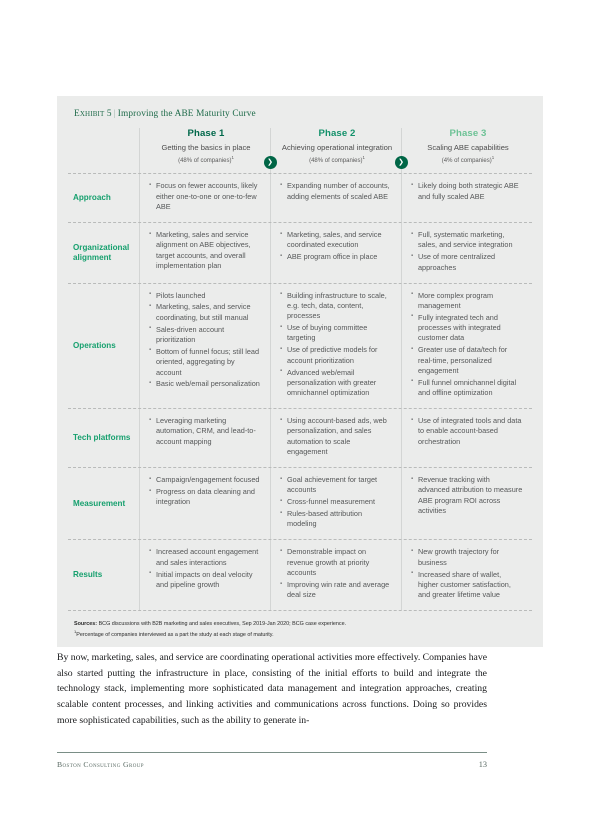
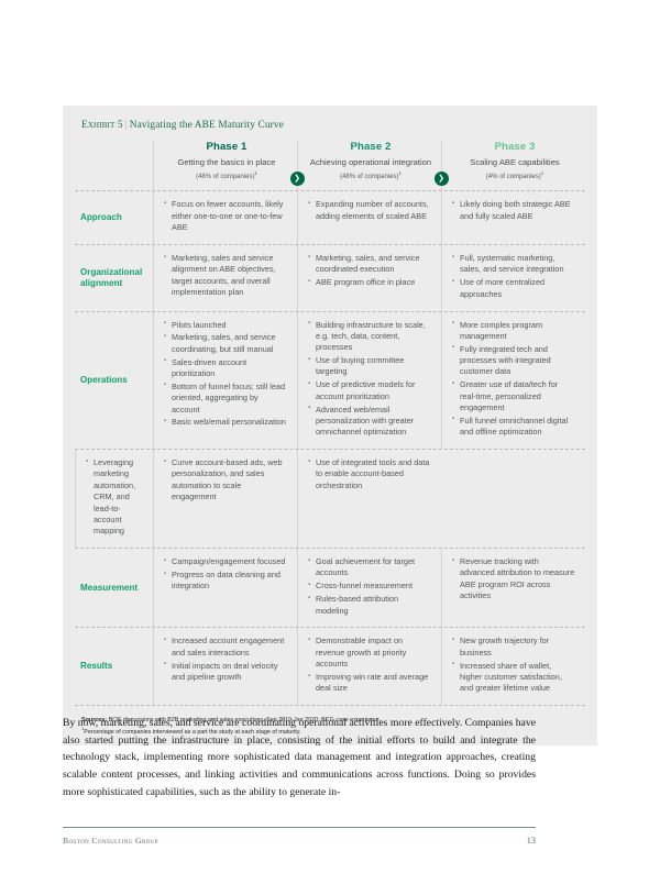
- Exhibit 5 | Improving the ABE Maturity Curve
+ Exhibit 5 | Navigating the ABE Maturity Curve
  Phase 1
  Getting the basics in place
  Phase 2
  Achieving operational integration
  Phase 3
  Scaling ABE capabilities
  Approach
  Focus on fewer accounts, likely either one-to-one or one-to-few ABE
  Expanding number of accounts, adding elements of scaled ABE
  Likely doing both strategic ABE and fully scaled ABE
  Organizational alignment
  Marketing, sales and service alignment on ABE objectives, target accounts, and overall implementation plan
  Marketing, sales, and service coordinated execution
  ABE program office in place
  Full, systematic marketing, sales, and service integration
  Use of more centralized approaches
  Operations
  Pilots launched
  Marketing, sales, and service coordinating, but still manual
  Sales-driven account prioritization
  Bottom of funnel focus; still lead oriented, aggregating by account
  Basic web/email personalization
  Building infrastructure to scale, e.g. tech, data, content, processes
  Use of buying committee targeting
  Use of predictive models for account prioritization
  Advanced web/email personalization with greater omnichannel optimization
  More complex program management
  Fully integrated tech and processes with integrated customer data
  Greater use of data/tech for real-time, personalized engagement
  Full funnel omnichannel digital and offline optimization
- Tech platforms
  Leveraging marketing automation, CRM, and lead-to-account mapping
- Using account-based ads, web personalization, and sales automation to scale engagement
+ Curve account-based ads, web personalization, and sales automation to scale engagement
  Use of integrated tools and data to enable account-based orchestration
  Measurement
  Campaign/engagement focused
  Progress on data cleaning and integration
  Goal achievement for target accounts
  Cross-funnel measurement
  Rules-based attribution modeling
  Revenue tracking with advanced attribution to measure ABE program ROI across activities
  Results
  Increased account engagement and sales interactions
  Initial impacts on deal velocity and pipeline growth
  Demonstrable impact on revenue growth at priority accounts
  Improving win rate and average deal size
  New growth trajectory for business
  Increased share of wallet, higher customer satisfaction, and greater lifetime value
  By now, marketing, sales, and service are coordinating operational activities more effectively. Companies have also started putting the infrastructure in place, consisting of the initial efforts to build and integrate the technology stack, implementing more sophisticated data management and integration approaches, creating scalable content processes, and linking activities and communications across functions. Doing so provides more sophisticated capabilities, such as the ability to generate in-
  Boston Consulting Group
  13
